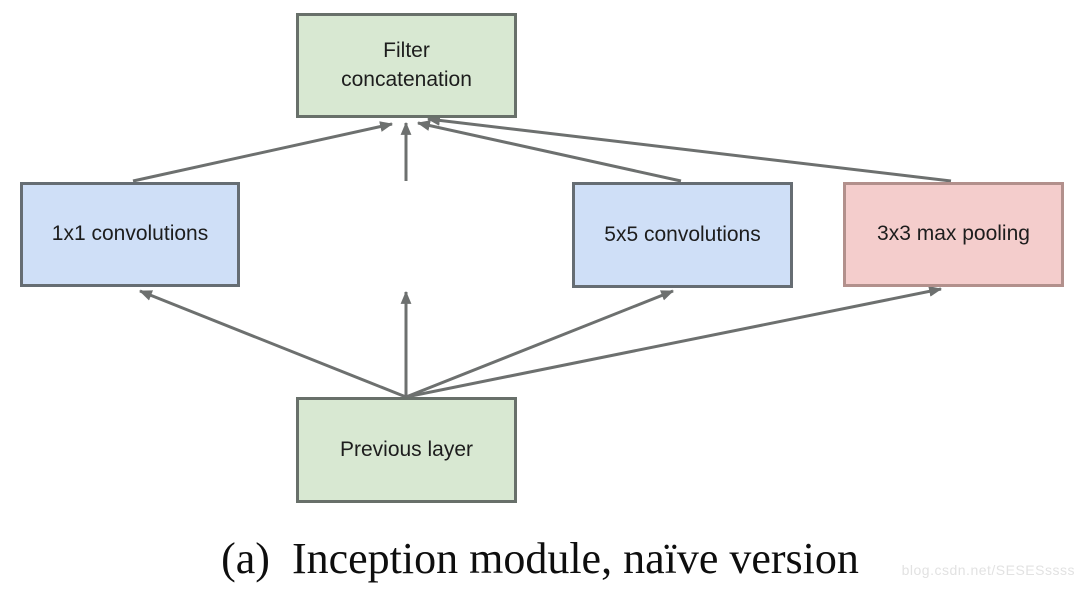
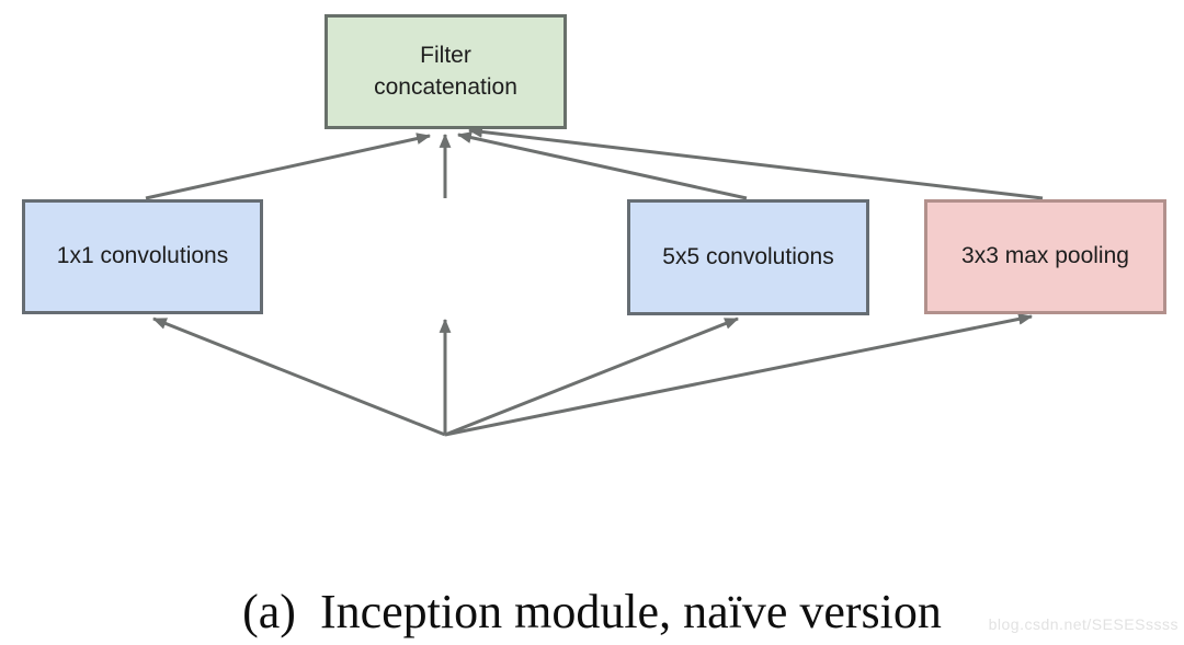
  Filter concatenation
  1x1 convolutions
  5x5 convolutions
  3x3 max pooling
- Previous layer
  (a)
  Inception module, naïve version
  blog.csdn.net/SESESssss
